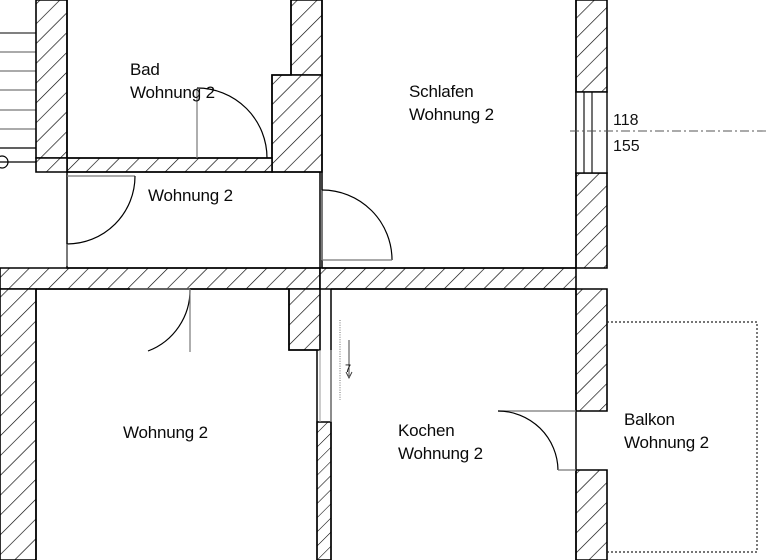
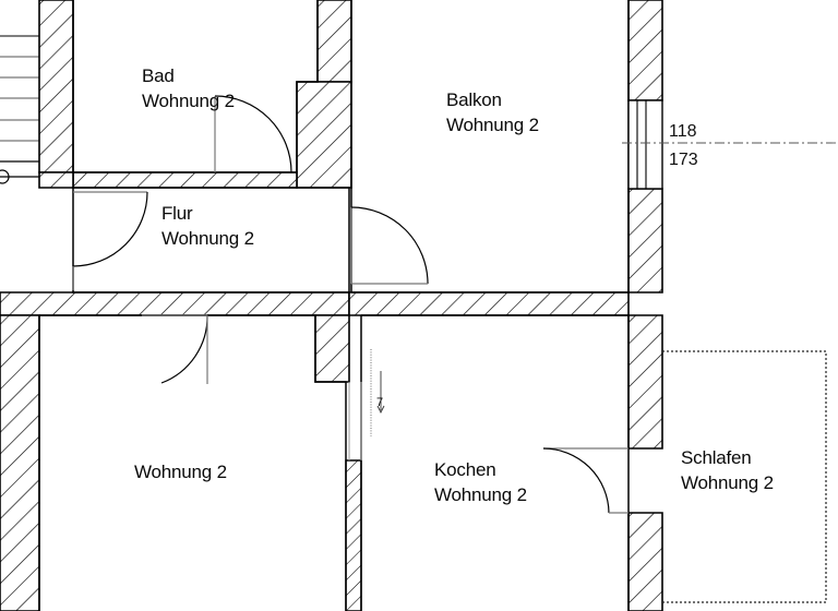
  Bad
  Wohnung 2
- Schlafen
+ Balkon
  Wohnung 2
+ Flur
  Wohnung 2
  Wohnung 2
  Kochen
  Wohnung 2
- Balkon
+ Schlafen
  Wohnung 2
  118
- 155
+ 173
  7
